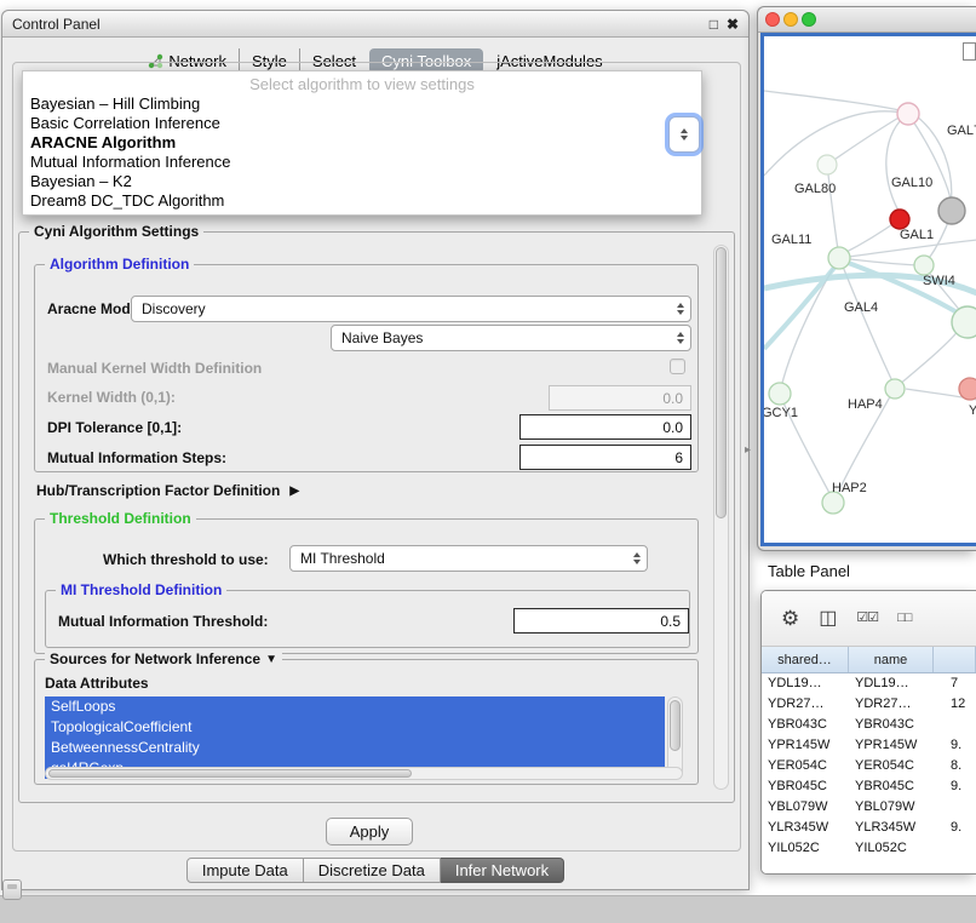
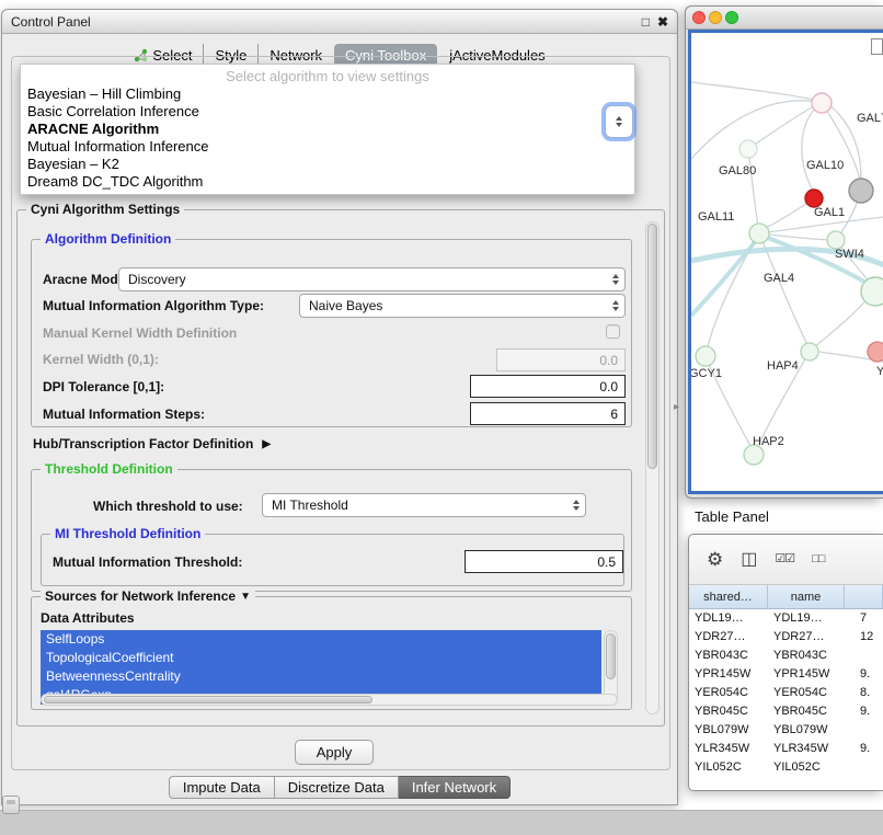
  Control Panel
  □
  ✖
- Network
+ Select
  Style
- Select
+ Network
  Cyni Toolbox
  jActiveModules
  Cyni Algorithm Settings
  Algorithm Definition
  Aracne Mod
  Discovery
+ Mutual Information Algorithm Type:
  Naive Bayes
  Manual Kernel Width Definition
  Kernel Width (0,1):
  0.0
  DPI Tolerance [0,1]:
  0.0
  Mutual Information Steps:
  6
  Hub/Transcription Factor Definition
  ▶
  Threshold Definition
  Which threshold to use:
  MI Threshold
  MI Threshold Definition
  Mutual Information Threshold:
  0.5
  Sources for Network Inference
  ▼
  Data Attributes
  SelfLoops
  TopologicalCoefficient
  BetweennessCentrality
  Apply
  Impute Data
  Discretize Data
  Infer Network
  Select algorithm to view settings
  Bayesian – Hill Climbing
  Basic Correlation Inference
  ARACNE Algorithm
  Mutual Information Inference
  Bayesian – K2
  Dream8 DC_TDC Algorithm
  ▸
  GAL80
  GAL10
  GAL
  GAL11
  GAL1
  SWI4
  GAL4
  GCY1
  HAP4
  HAP2
  Y
  Table Panel
  ⚙
  ◫
  ☑☑
  □□
  shared…
  name
  YDL19…
  YDL19…
  7
  YDR27…
  YDR27…
  12
  YBR043C
  YBR043C
  YPR145W
  YPR145W
  9.
  YER054C
  YER054C
  8.
  YBR045C
  YBR045C
  9.
  YBL079W
  YBL079W
  YLR345W
  YLR345W
  9.
  YIL052C
  YIL052C
